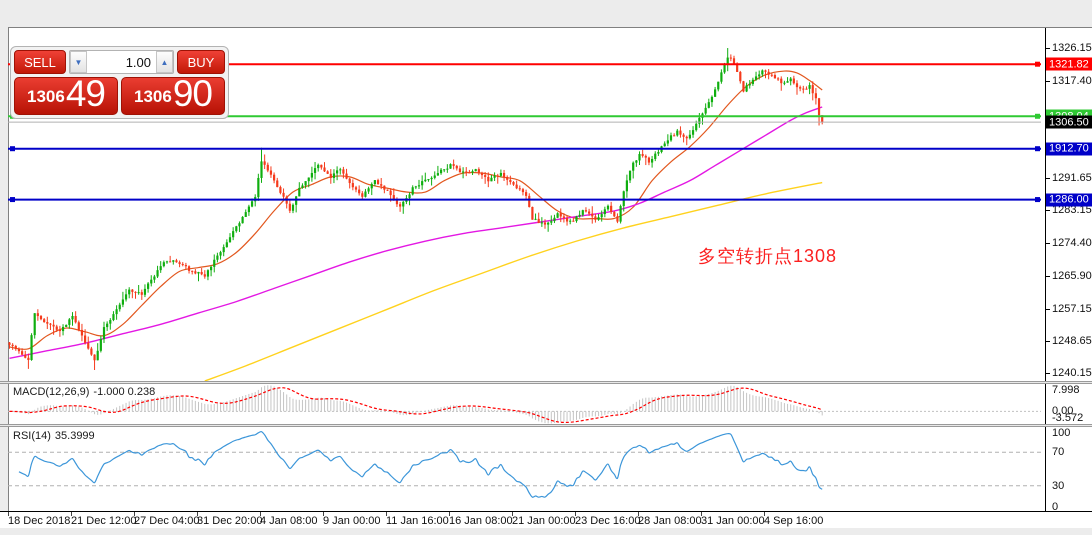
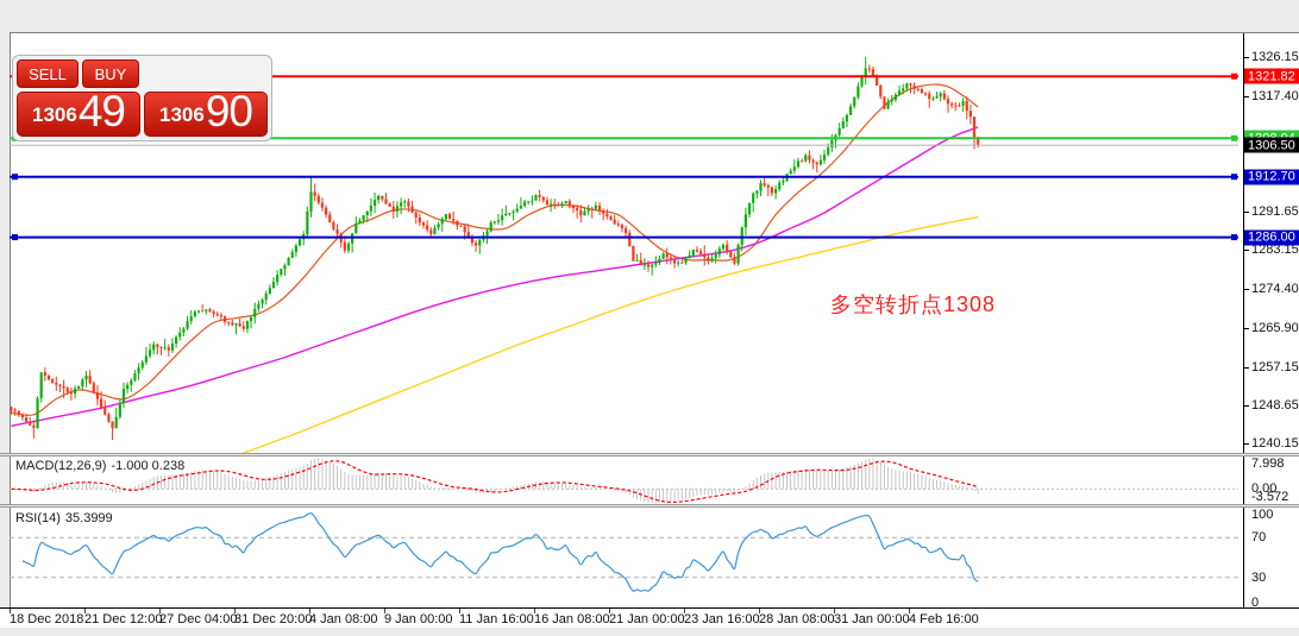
  SELL
- ▼
- 1.00
- ▲
  BUY
  1306
  49
  1306
  90
  多空转折点1308
  1326.15
  1317.40
  1291.65
  1283.15
  1274.40
  1265.90
  1257.15
  1248.65
  1240.15
  1321.82
  1912.70
  1286.00
  1306.50
  7.998
  0.00
  -3.572
  100
  70
  30
  0
  MACD(12,26,9) -1.000 0.238
  RSI(14) 35.3999
  18 Dec 2018
  21 Dec 12:00
  27 Dec 04:00
  31 Dec 20:00
  4 Jan 08:00
  9 Jan 00:00
  11 Jan 16:00
  16 Jan 08:00
  21 Jan 00:00
- 23 Dec 16:00
+ 23 Jan 16:00
  28 Jan 08:00
  31 Jan 00:00
- 4 Sep 16:00
+ 4 Feb 16:00
